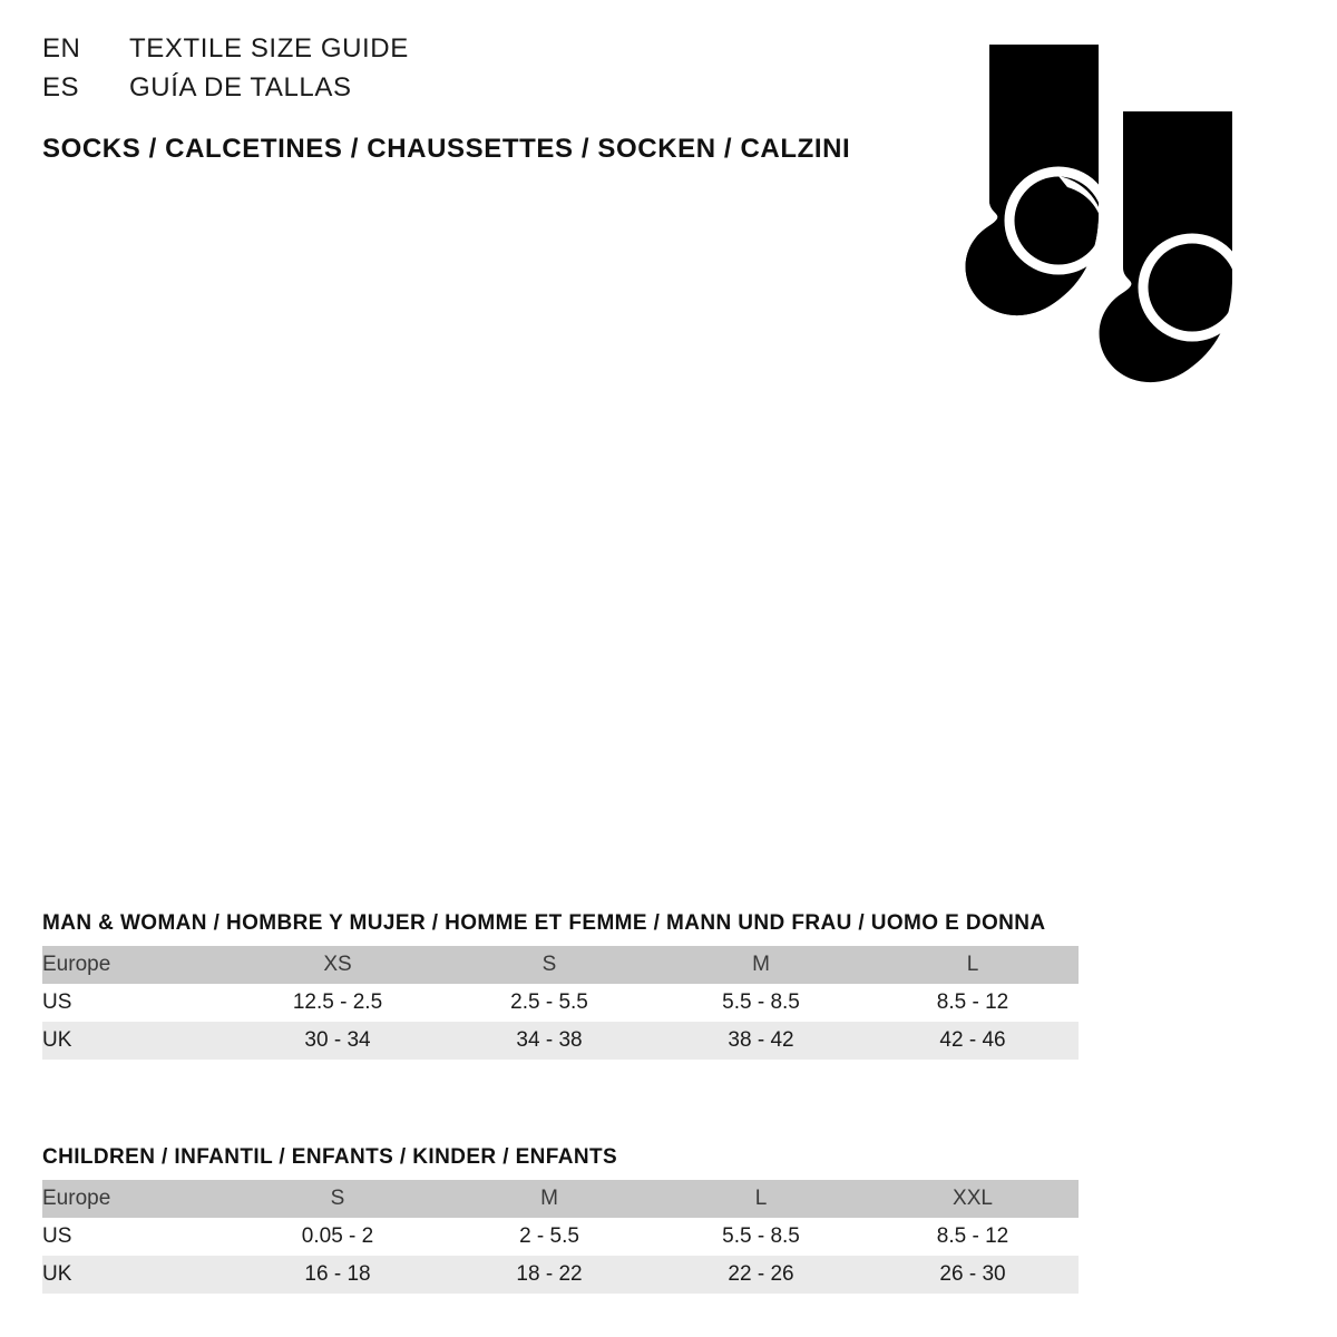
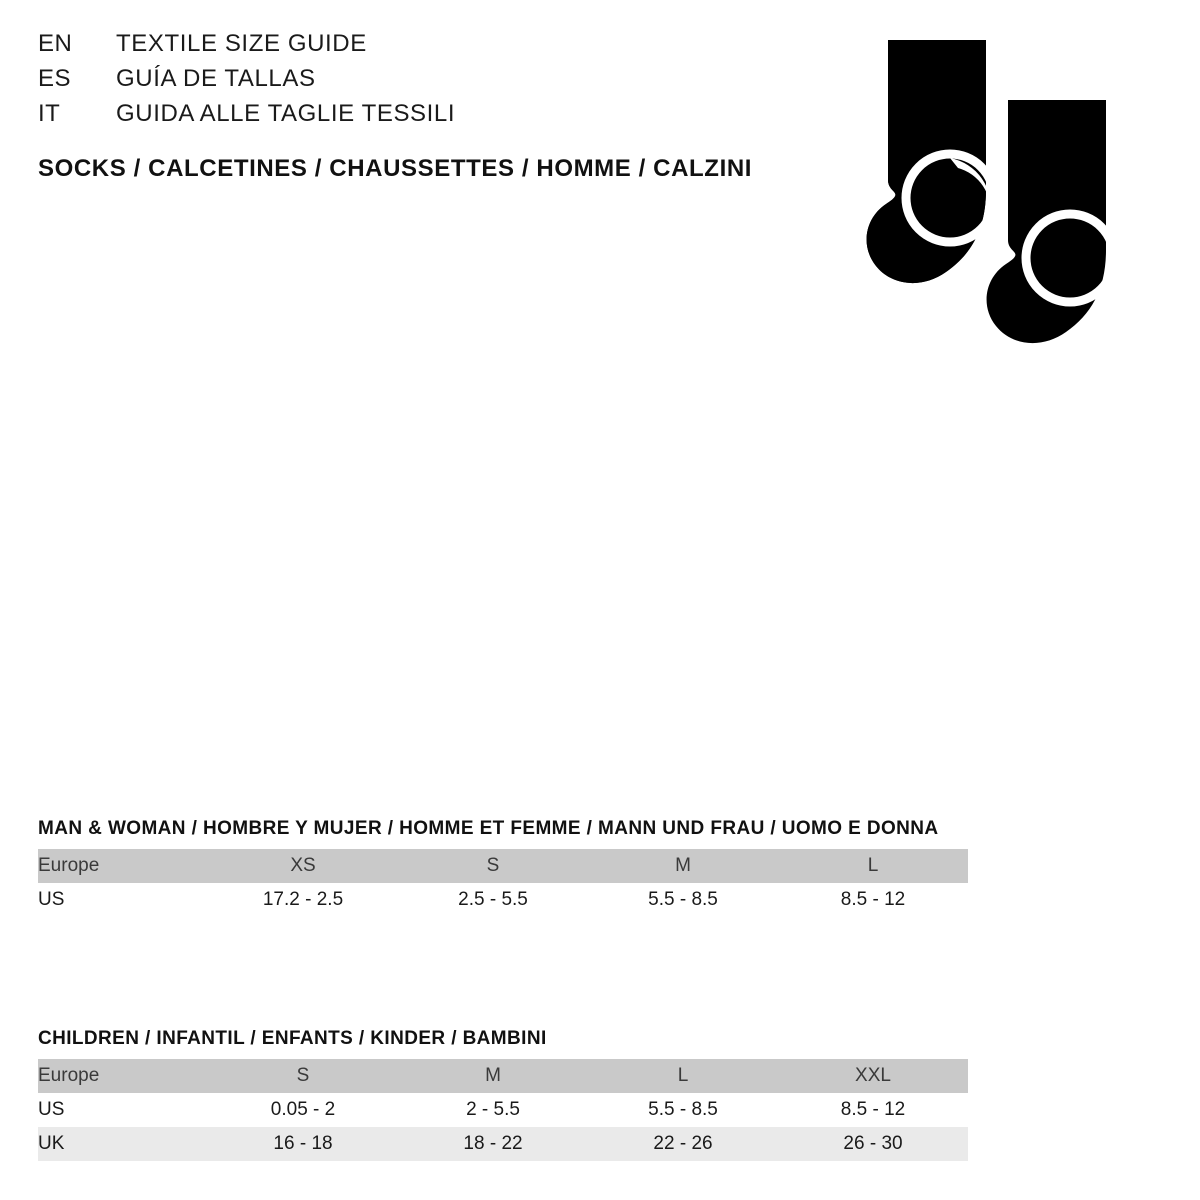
  EN
  TEXTILE SIZE GUIDE
  ES
  GUÍA DE TALLAS
+ IT
+ GUIDA ALLE TAGLIE TESSILI
- SOCKS / CALCETINES / CHAUSSETTES / SOCKEN / CALZINI
+ SOCKS / CALCETINES / CHAUSSETTES / HOMME / CALZINI
  MAN & WOMAN / HOMBRE Y MUJER / HOMME ET FEMME / MANN UND FRAU / UOMO E DONNA
  Europe	XS	S	M	L
- US	12.5 - 2.5	2.5 - 5.5	5.5 - 8.5	8.5 - 12
+ US	17.2 - 2.5	2.5 - 5.5	5.5 - 8.5	8.5 - 12
- UK	30 - 34	34 - 38	38 - 42	42 - 46
- CHILDREN / INFANTIL / ENFANTS / KINDER / ENFANTS
+ CHILDREN / INFANTIL / ENFANTS / KINDER / BAMBINI
  Europe	S	M	L	XXL
  US	0.05 - 2	2 - 5.5	5.5 - 8.5	8.5 - 12
  UK	16 - 18	18 - 22	22 - 26	26 - 30
